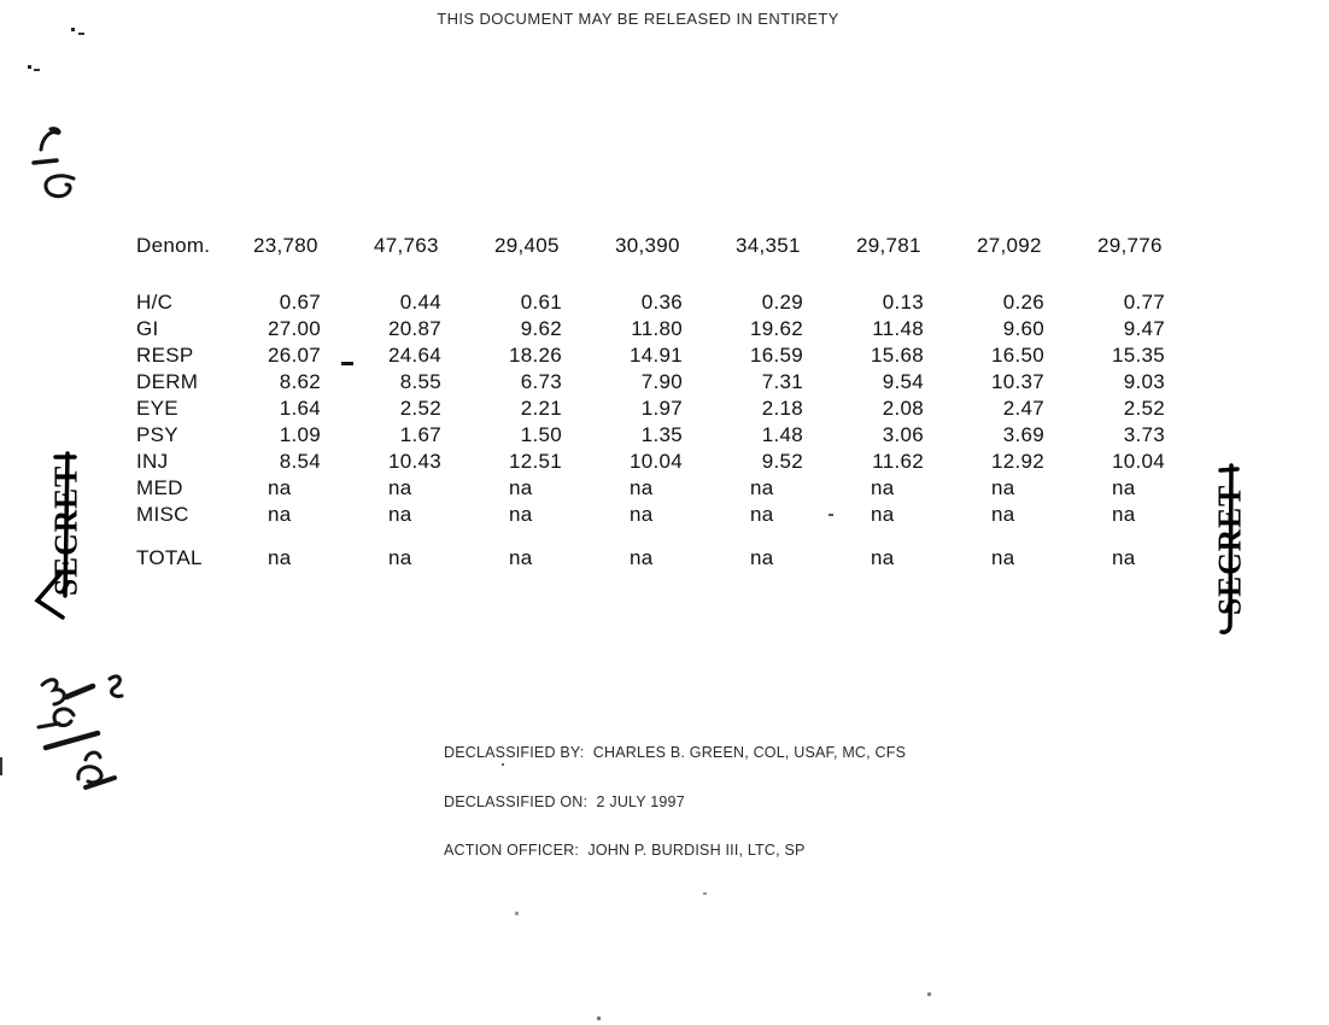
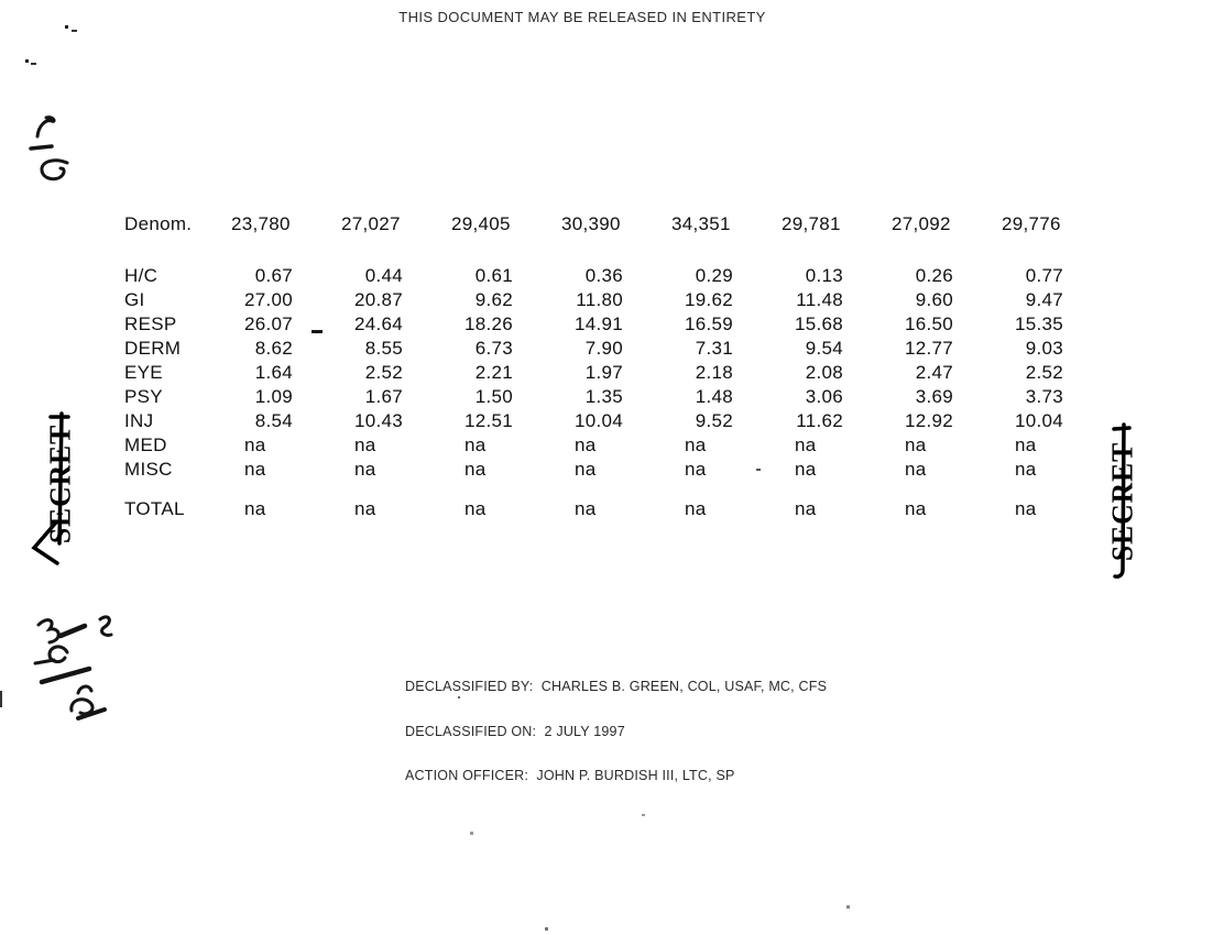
  THIS DOCUMENT MAY BE RELEASED IN ENTIRETY
  Denom.
  23,780
- 47,763
+ 27,027
  29,405
  30,390
  34,351
  29,781
  27,092
  29,776
  H/C
  0.67
  0.44
  0.61
  0.36
  0.29
  0.13
  0.26
  0.77
  GI
  27.00
  20.87
  9.62
  11.80
  19.62
  11.48
  9.60
  9.47
  RESP
  26.07
  24.64
  18.26
  14.91
  16.59
  15.68
  16.50
  15.35
  DERM
  8.62
  8.55
  6.73
  7.90
  7.31
  9.54
- 10.37
+ 12.77
  9.03
  EYE
  1.64
  2.52
  2.21
  1.97
  2.18
  2.08
  2.47
  2.52
  PSY
  1.09
  1.67
  1.50
  1.35
  1.48
  3.06
  3.69
  3.73
  INJ
  8.54
  10.43
  12.51
  10.04
  9.52
  11.62
  12.92
  10.04
  MED
  na
  na
  na
  na
  na
  na
  na
  na
  MISC
  na
  na
  na
  na
  na
  na
  na
  na
  TOTAL
  na
  na
  na
  na
  na
  na
  na
  na
  DECLASSIFIED BY: CHARLES B. GREEN, COL, USAF, MC, CFS
  DECLASSIFIED ON: 2 JULY 1997
  ACTION OFFICER: JOHN P. BURDISH III, LTC, SP
